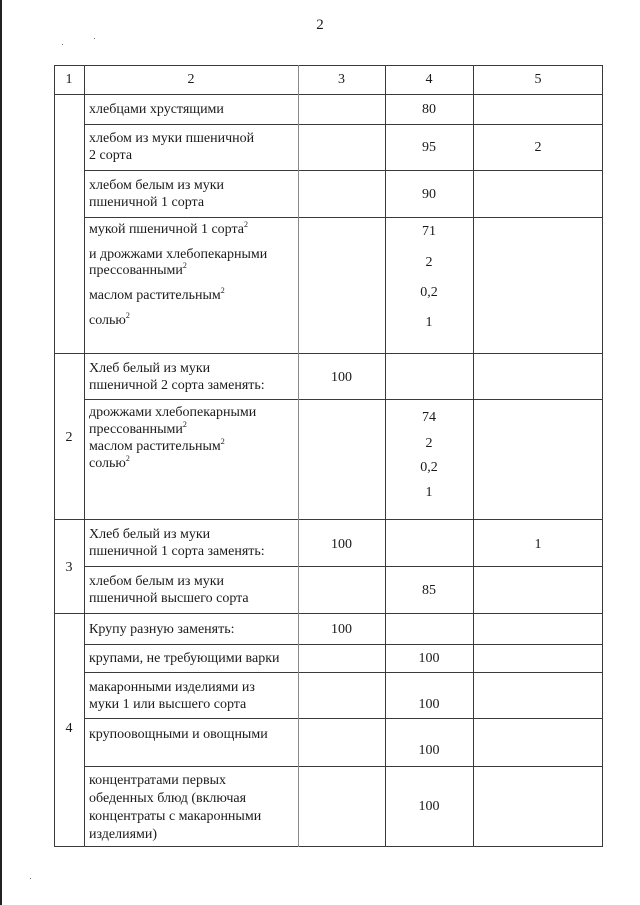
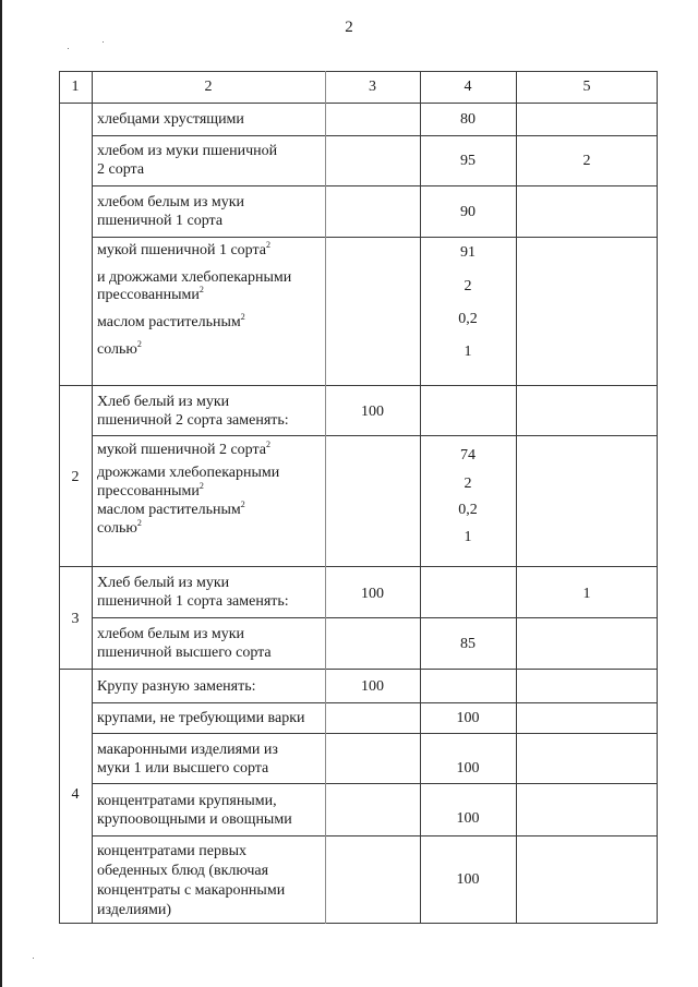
  2
  1
  2
  3
  4
  5
  хлебцами хрустящими
  80
  хлебом из муки пшеничной
  2 сорта
  95
  2
  хлебом белым из муки
  пшеничной 1 сорта
  90
  мукой пшеничной 1 сорта2
  и дрожжами хлебопекарными
  прессованными2
  маслом растительным2
  солью2
- 71
+ 91
  2
  0,2
  1
  2
  Хлеб белый из муки
  пшеничной 2 сорта заменять:
  100
+ мукой пшеничной 2 сорта2
  дрожжами хлебопекарными
  прессованными2
  маслом растительным2
  солью2
  74
  2
  0,2
  1
  3
  Хлеб белый из муки
  пшеничной 1 сорта заменять:
  100
  1
  хлебом белым из муки
  пшеничной высшего сорта
  85
  4
  Крупу разную заменять:
  100
  крупами, не требующими варки
  100
  макаронными изделиями из
  муки 1 или высшего сорта
  100
+ концентратами крупяными,
  крупоовощными и овощными
  100
  концентратами первых
  обеденных блюд (включая
  концентраты с макаронными
  изделиями)
  100
